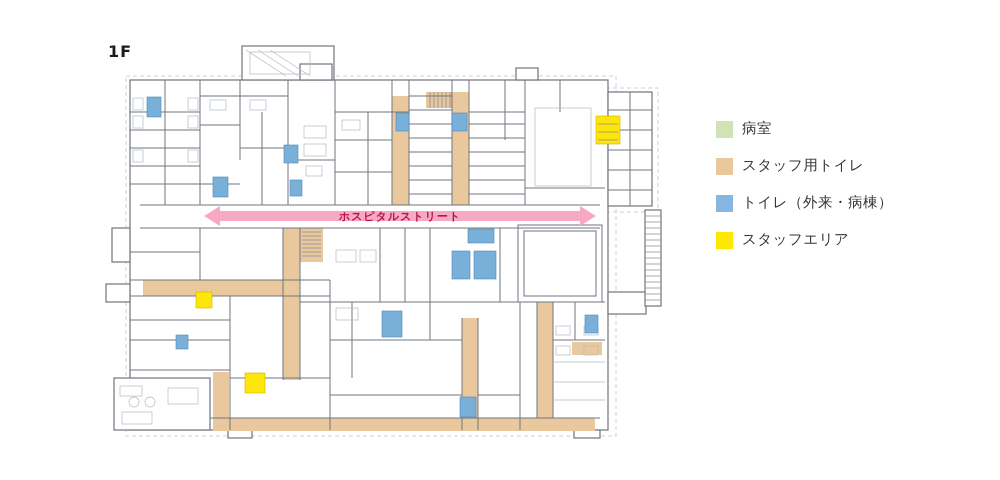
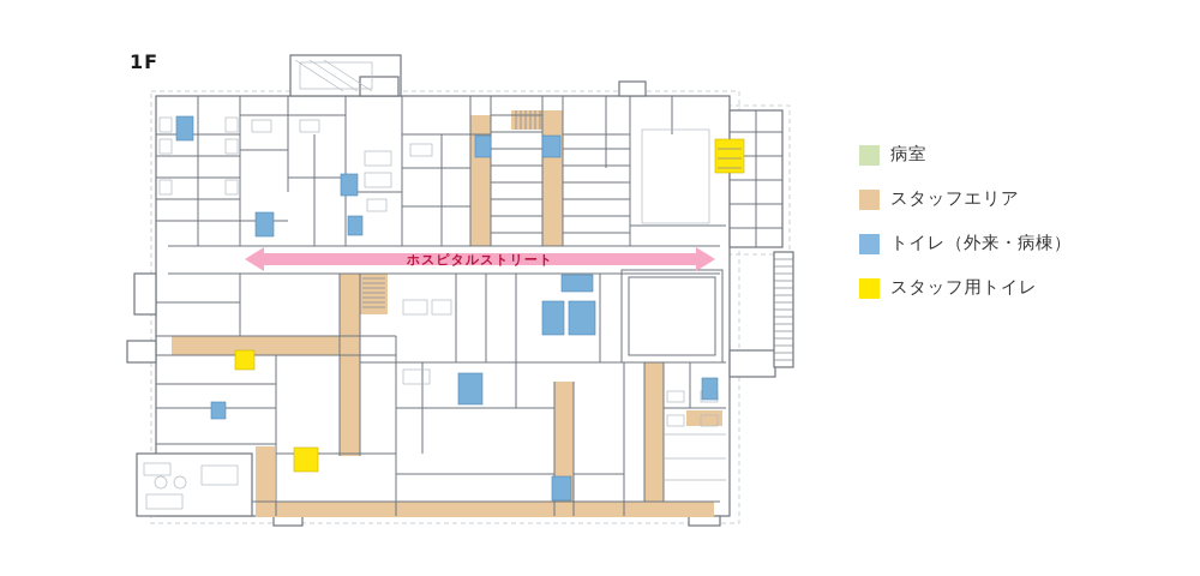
  1F
  ホスピタルストリート
  病室
- スタッフ用トイレ
+ スタッフエリア
  トイレ（外来・病棟）
- スタッフエリア
+ スタッフ用トイレ
